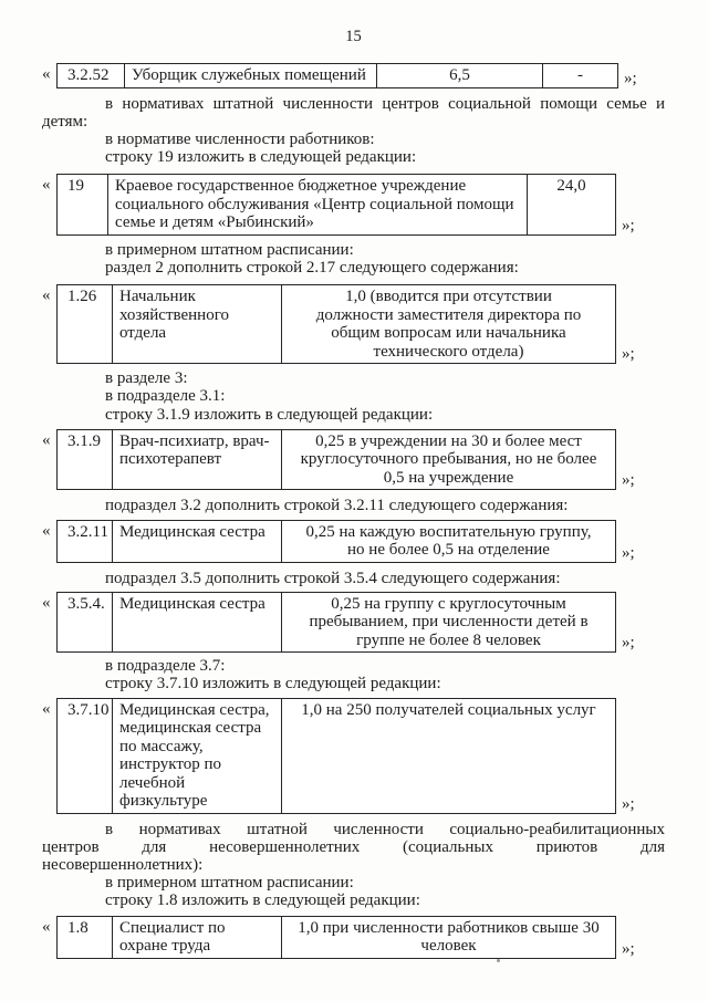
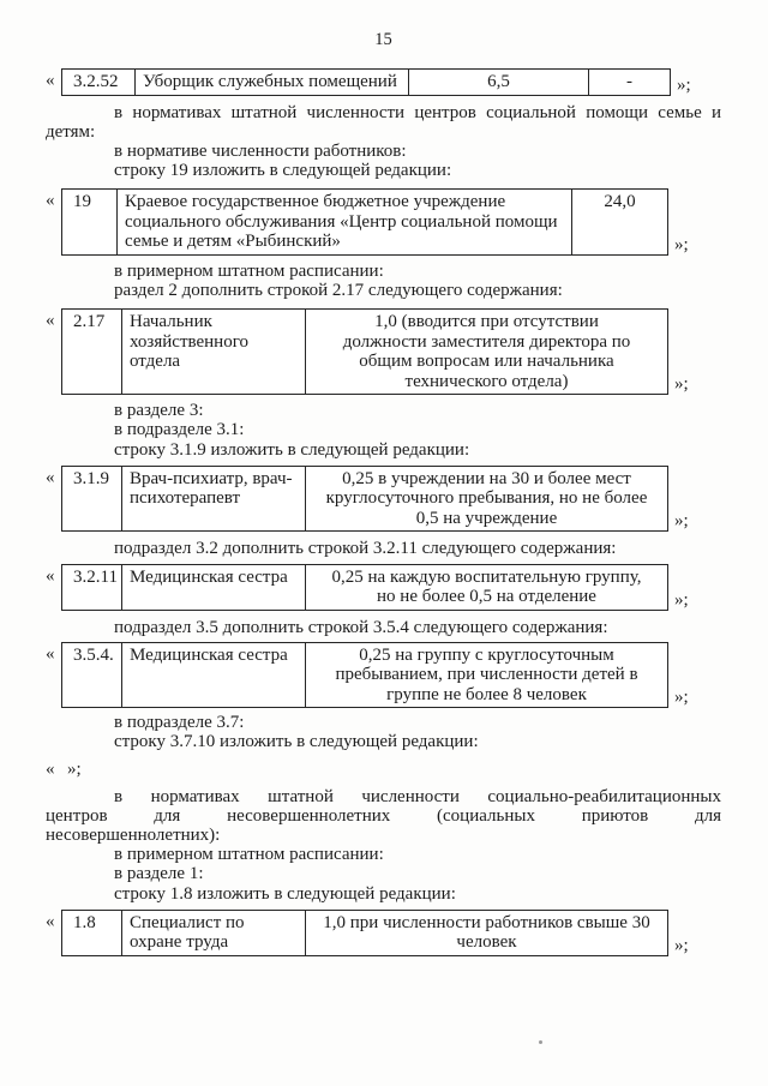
  15
  «
  3.2.52	Уборщик служебных помещений	6,5	-
  »;
  в нормативах штатной численности центров социальной помощи семье и детям:
  в нормативе численности работников:
  строку 19 изложить в следующей редакции:
  «
  19	Краевое государственное бюджетное учреждение социального обслуживания «Центр социальной помощи семье и детям «Рыбинский»	24,0
  »;
  в примерном штатном расписании:
  раздел 2 дополнить строкой 2.17 следующего содержания:
  «
- 1.26	Начальник хозяйственного отдела	1,0 (вводится при отсутствии должности заместителя директора по общим вопросам или начальника технического отдела)
+ 2.17	Начальник хозяйственного отдела	1,0 (вводится при отсутствии должности заместителя директора по общим вопросам или начальника технического отдела)
  »;
  в разделе 3:
  в подразделе 3.1:
  строку 3.1.9 изложить в следующей редакции:
  «
  3.1.9	Врач-психиатр, врач-психотерапевт	0,25 в учреждении на 30 и более мест круглосуточного пребывания, но не более 0,5 на учреждение
  »;
  подраздел 3.2 дополнить строкой 3.2.11 следующего содержания:
  «
  3.2.11	Медицинская сестра	0,25 на каждую воспитательную группу, но не более 0,5 на отделение
  »;
  подраздел 3.5 дополнить строкой 3.5.4 следующего содержания:
  «
  3.5.4.	Медицинская сестра	0,25 на группу с круглосуточным пребыванием, при численности детей в группе не более 8 человек
  »;
  в подразделе 3.7:
  строку 3.7.10 изложить в следующей редакции:
  «
- 3.7.10	Медицинская сестра, медицинская сестра по массажу, инструктор по лечебной физкультуре	1,0 на 250 получателей социальных услуг
  »;
  в нормативах штатной численности социально-реабилитационных центров для несовершеннолетних (социальных приютов для несовершеннолетних):
  в примерном штатном расписании:
+ в разделе 1:
  строку 1.8 изложить в следующей редакции:
  «
  1.8	Специалист по охране труда	1,0 при численности работников свыше 30 человек
  »;
